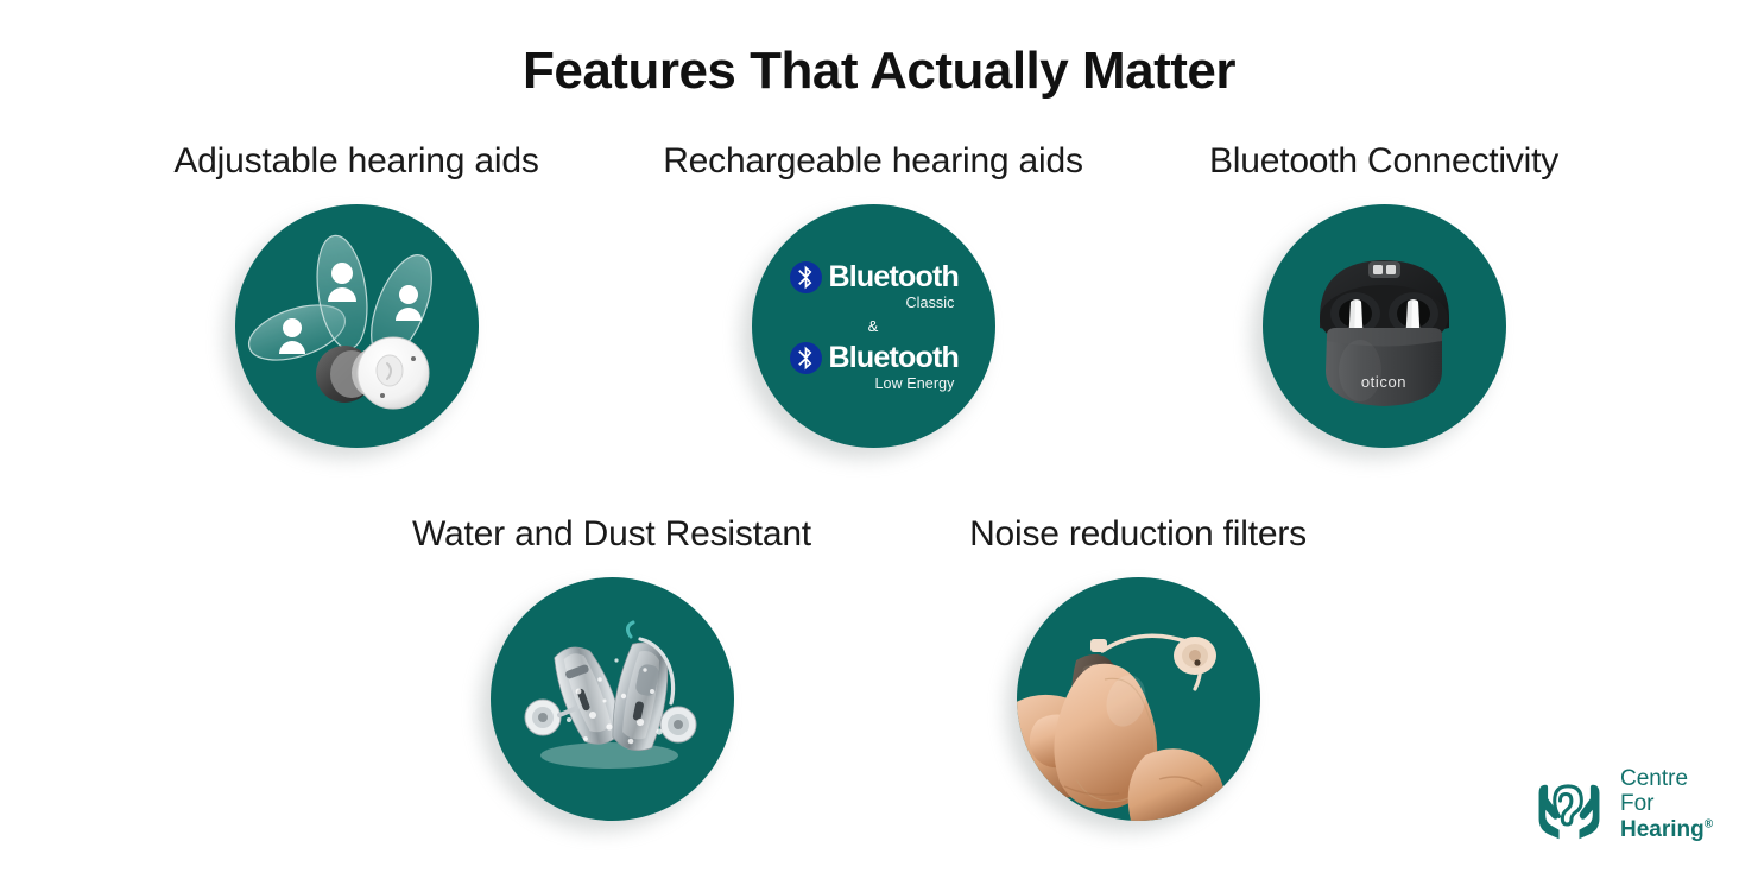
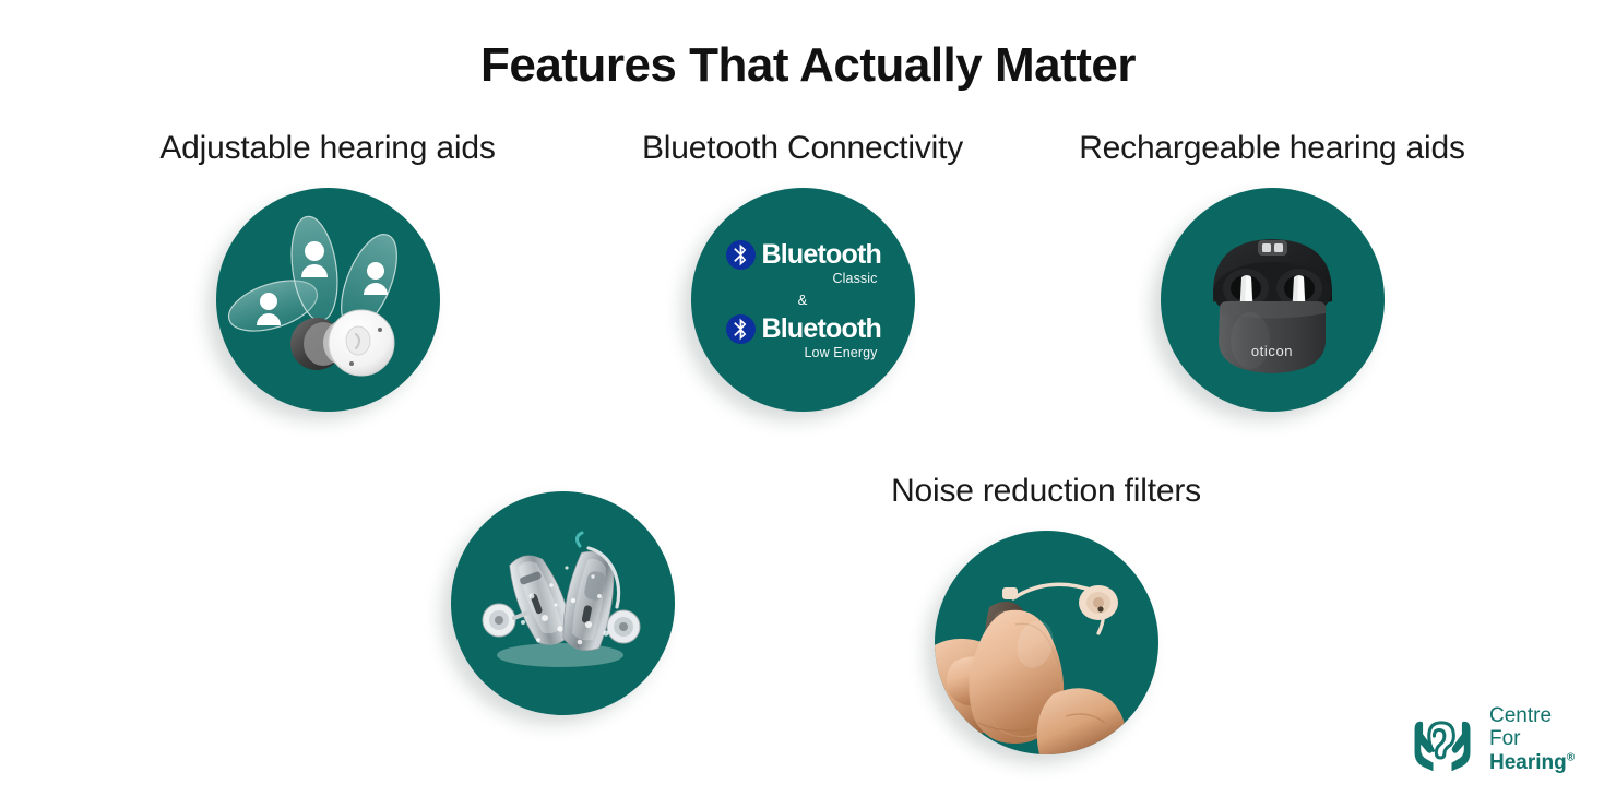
  Features That Actually Matter
  Adjustable hearing aids
- Rechargeable hearing aids
+ Bluetooth Connectivity
  Bluetooth
  Classic
  &
  Bluetooth
  Low Energy
- Bluetooth Connectivity
+ Rechargeable hearing aids
  oticon
- Water and Dust Resistant
  Noise reduction filters
  Centre
  For
  Hearing®
